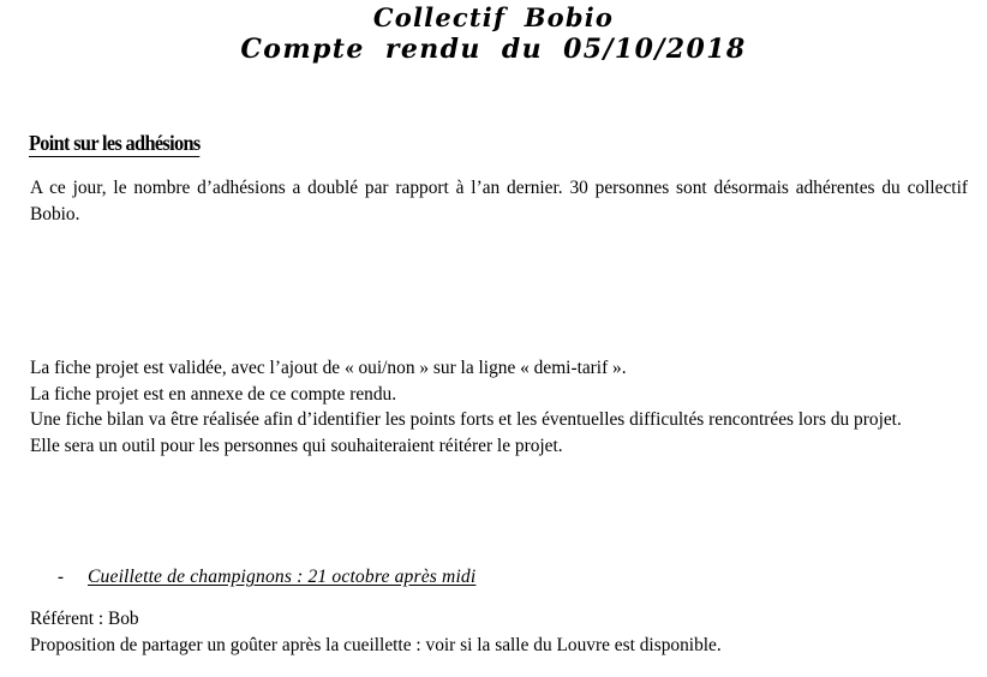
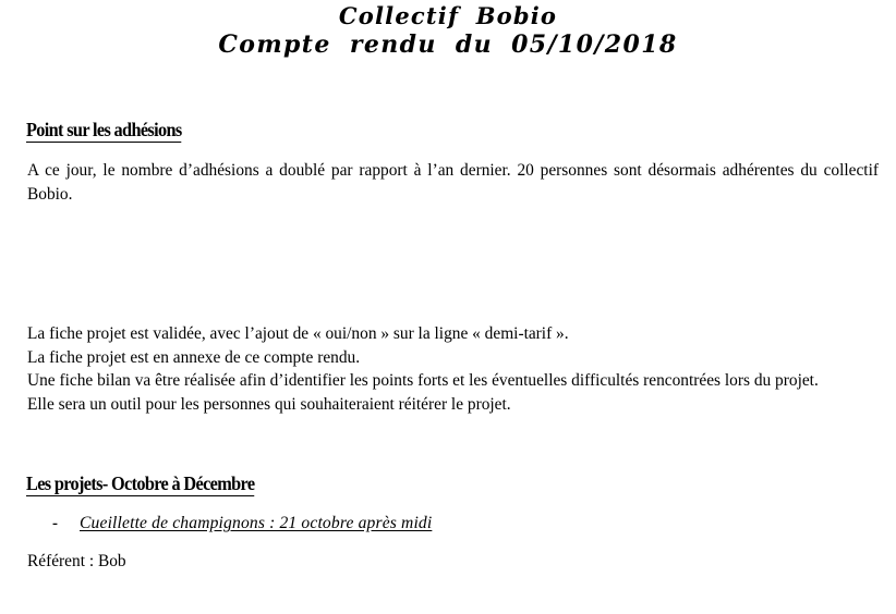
  Collectif Bobio
  Compte rendu du 05/10/2018
  Point sur les adhésions
- A ce jour, le nombre d’adhésions a doublé par rapport à l’an dernier. 30 personnes sont désormais adhérentes du collectif Bobio.
+ A ce jour, le nombre d’adhésions a doublé par rapport à l’an dernier. 20 personnes sont désormais adhérentes du collectif Bobio.
  La fiche projet est validée, avec l’ajout de « oui/non » sur la ligne « demi-tarif ».
  La fiche projet est en annexe de ce compte rendu.
  Une fiche bilan va être réalisée afin d’identifier les points forts et les éventuelles difficultés rencontrées lors du projet.
  Elle sera un outil pour les personnes qui souhaiteraient réitérer le projet.
+ Les projets- Octobre à Décembre
  - Cueillette de champignons : 21 octobre après midi
  Référent : Bob
- Proposition de partager un goûter après la cueillette : voir si la salle du Louvre est disponible.
